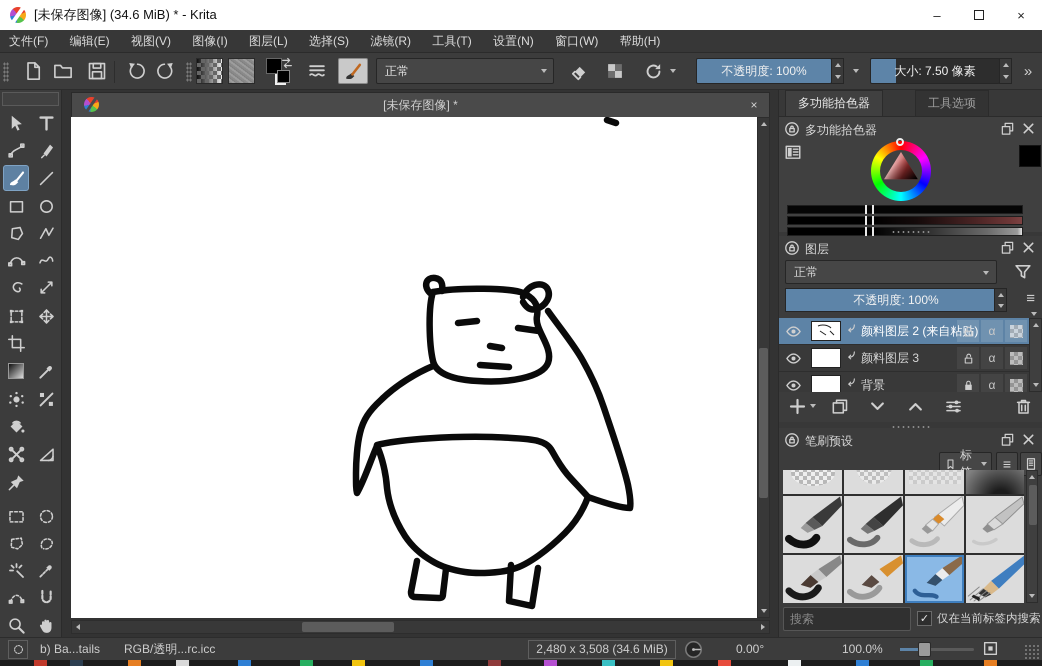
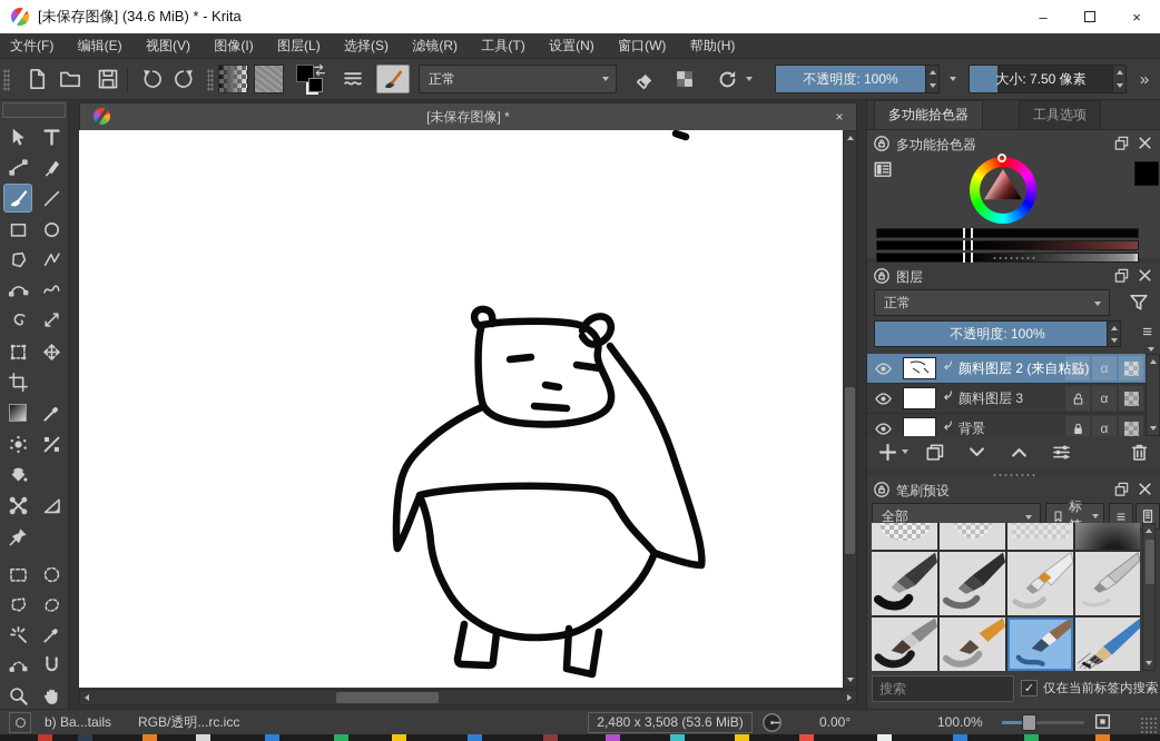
  [未保存图像] (34.6 MiB) * - Krita
  –
  ×
  文件(F) 编辑(E) 视图(V) 图像(I) 图层(L) 选择(S) 滤镜(R) 工具(T) 设置(N) 窗口(W) 帮助(H)
  正常
  不透明度: 100%
  大小: 7.50 像素
  »
  [未保存图像] *
  ×
  多功能拾色器
  工具选项
  多功能拾色器
  图层
  正常
  不透明度: 100%
  ≡
  颜料图层 2 (来自粘)
  α
  颜料图层 3
  α
  背景
  α
  笔刷预设
+ 全部
  ≡
  搜索
  ✓
  仅在当前标签内搜索
  b) Ba...tails
  RGB/透明...rc.icc
- 2,480 x 3,508 (34.6 MiB)
+ 2,480 x 3,508 (53.6 MiB)
  0.00°
  100.0%
